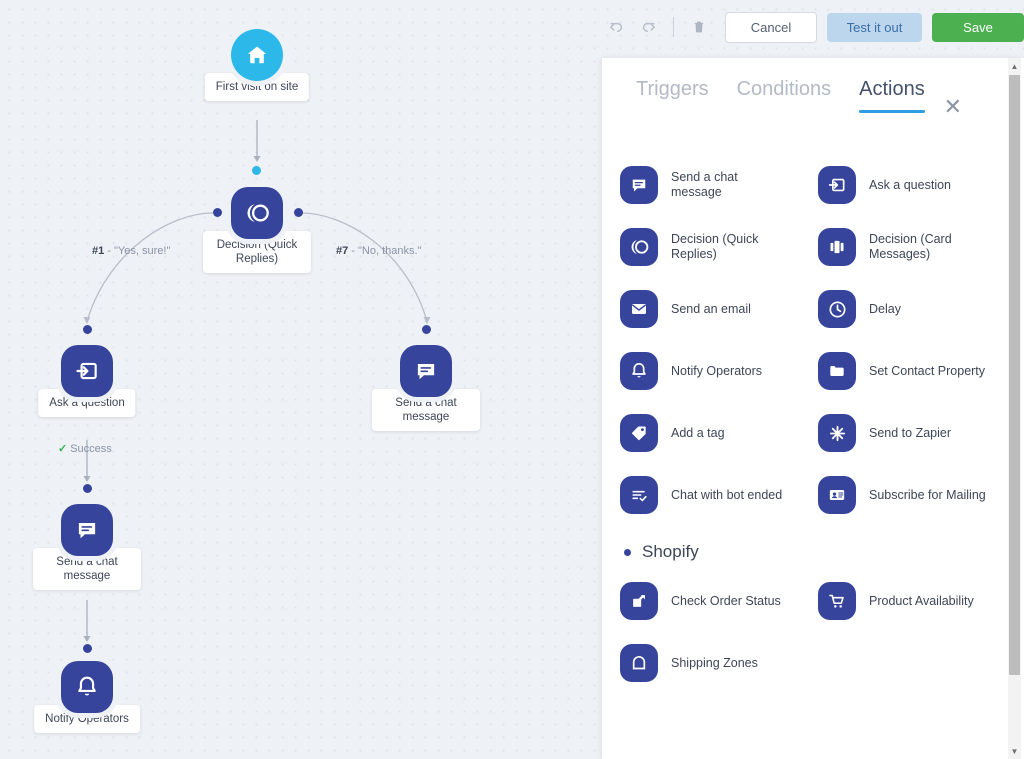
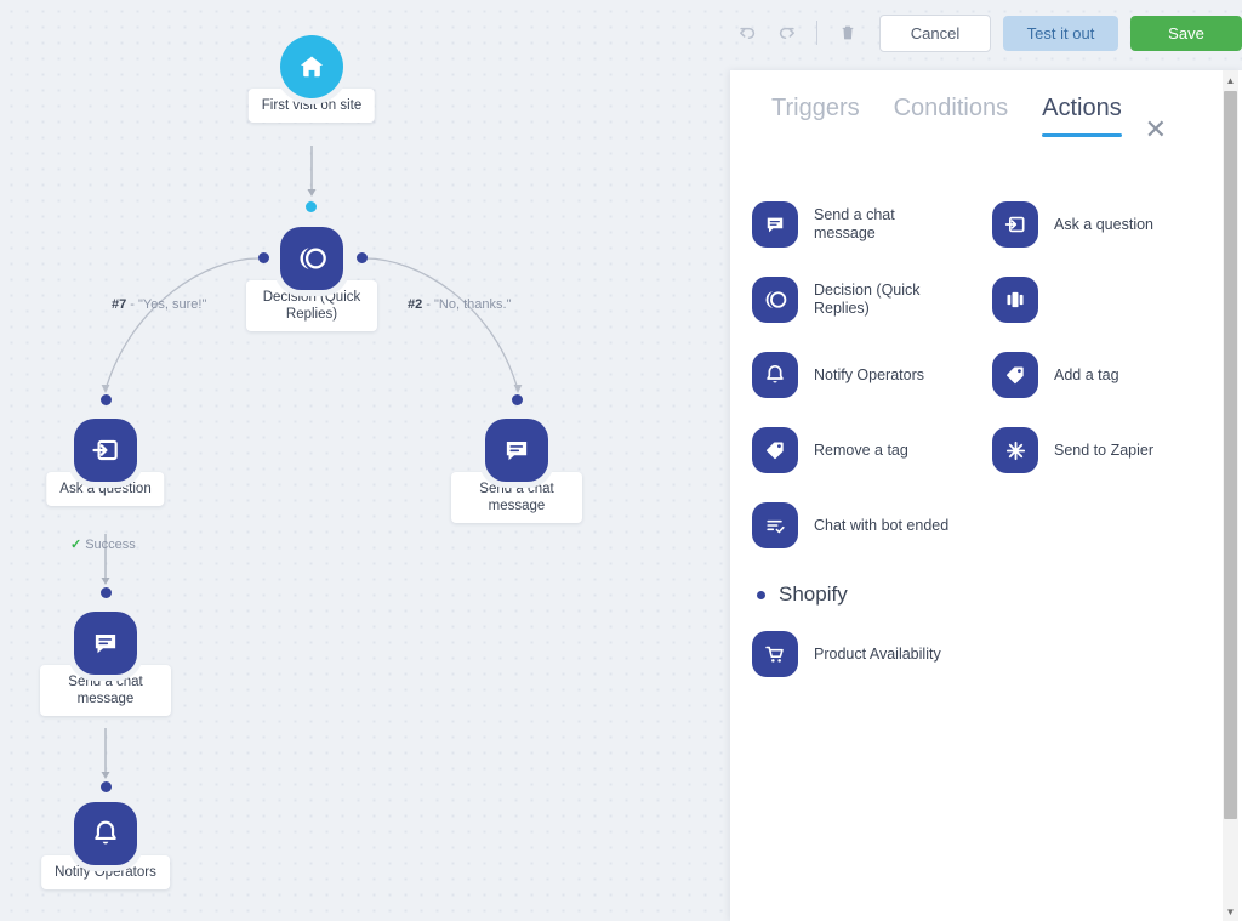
  First visit on site
  Decision (Quick Replies)
- #1 - "Yes, sure!"
+ #7 - "Yes, sure!"
- #7 - "No, thanks."
+ #2 - "No, thanks."
  Ask a question
  ✓ Success
  Send a chat message
  Notify Operators
  Send a chat message
  Cancel
  Test it out
  Save
  Triggers
  Conditions
  Actions
  ✕
  Send a chat message
  Ask a question
  Decision (Quick Replies)
- Decision (Card Messages)
- Send an email
- Delay
  Notify Operators
- Set Contact Property
  Add a tag
+ Remove a tag
  Send to Zapier
  Chat with bot ended
- Subscribe for Mailing
  Shopify
- Check Order Status
  Product Availability
- Shipping Zones
  ▲
  ▼
